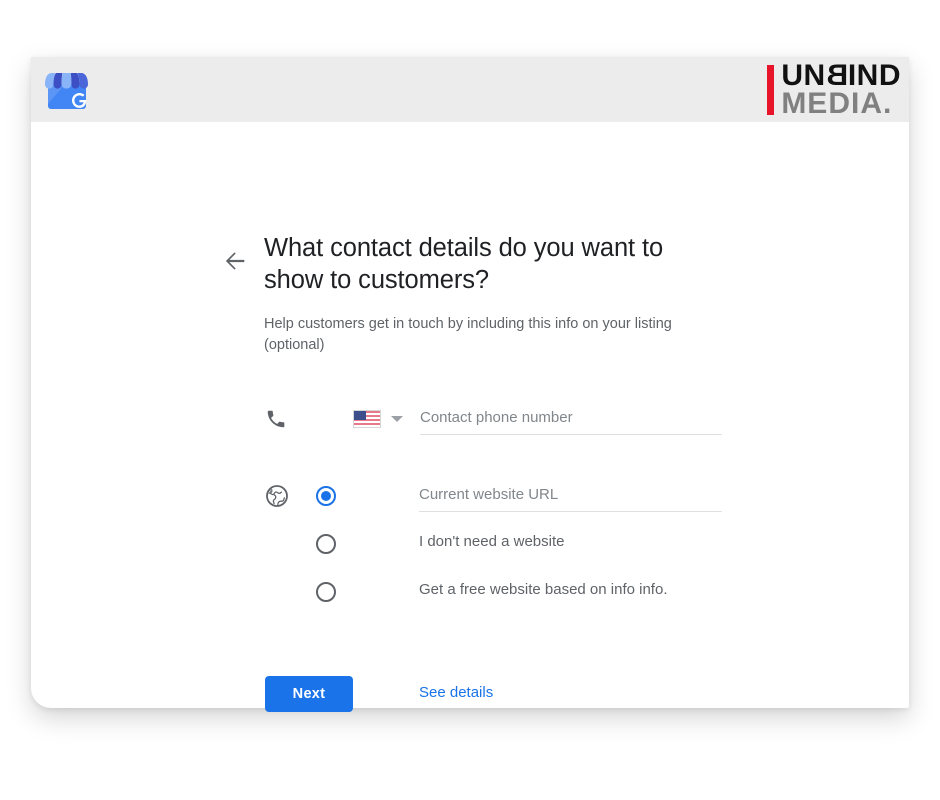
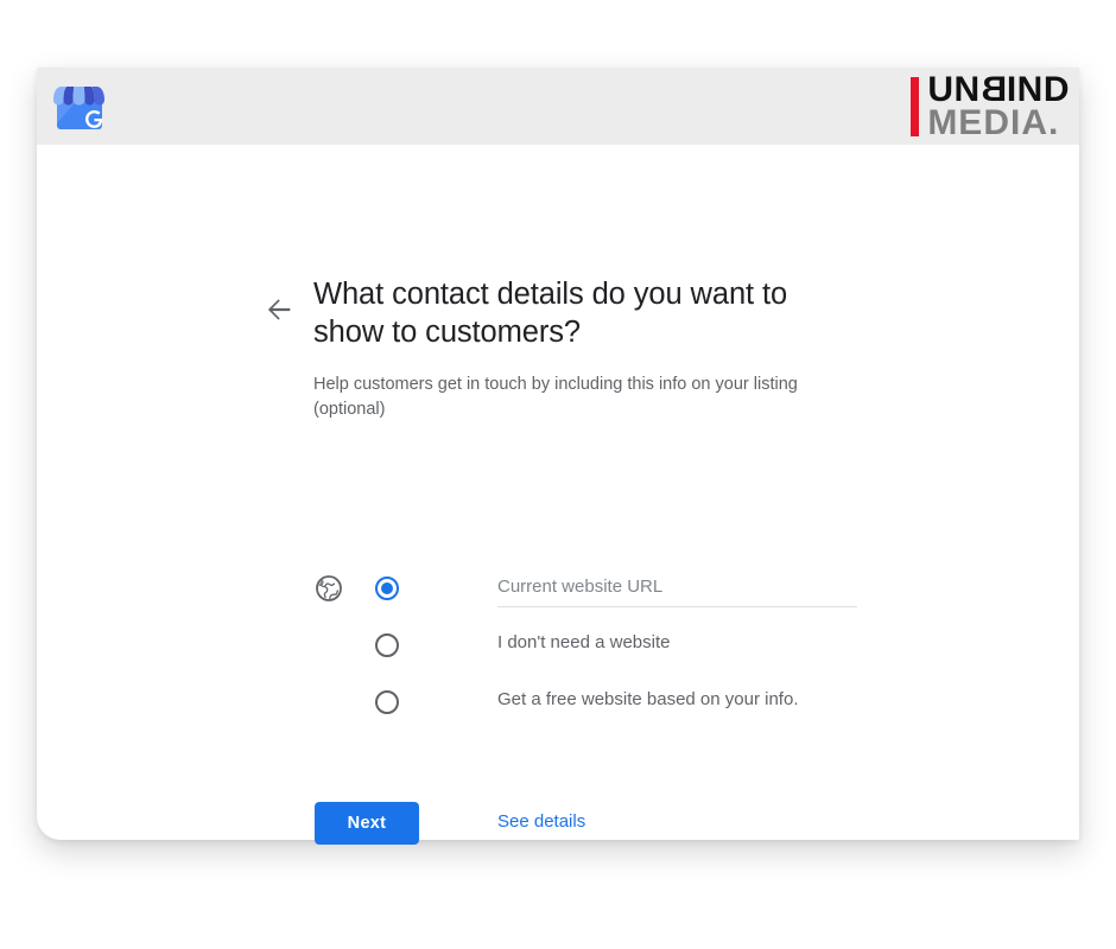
  UN
  IND
  MEDIA.
  What contact details do you want to show to customers?
  Help customers get in touch by including this info on your listing (optional)
- Contact phone number
  Current website URL
  I don't need a website
- Get a free website based on info info.
+ Get a free website based on your info.
  See details
  Next
